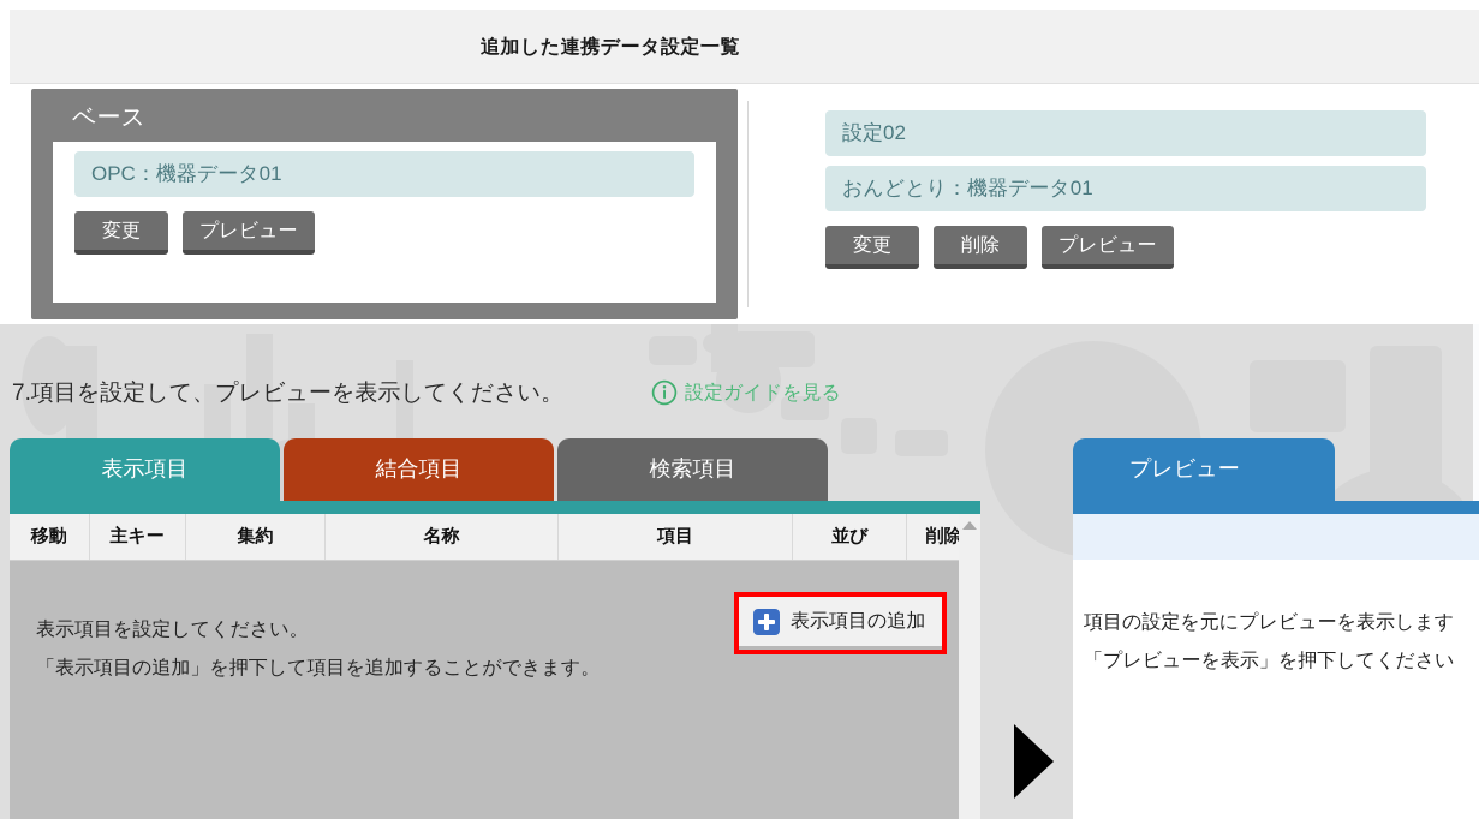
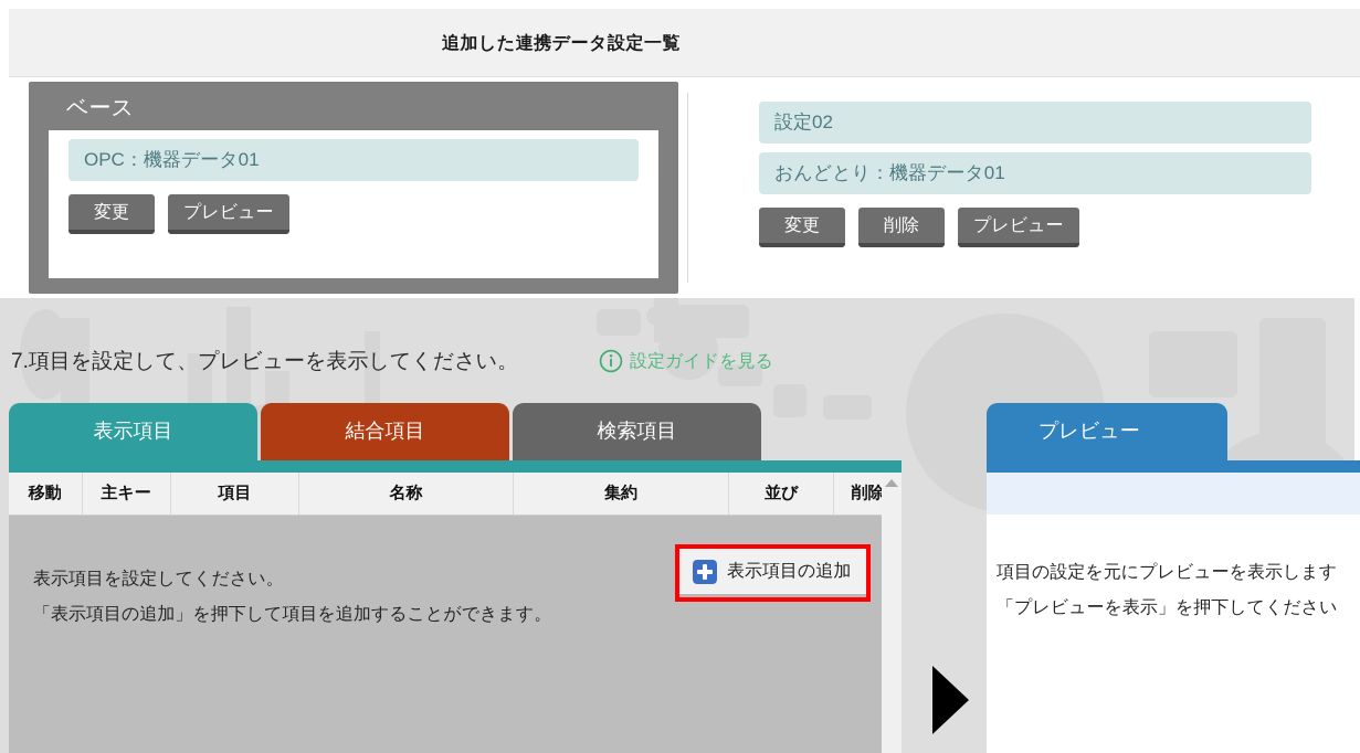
  追加した連携データ設定一覧
  ベース
  OPC：機器データ01
  変更
  プレビュー
  設定02
  おんどとり：機器データ01
  変更
  削除
  プレビュー
  7.項目を設定して、プレビューを表示してください。
  設定ガイドを見る
  表示項目
  結合項目
  検索項目
  移動
  主キー
- 集約
+ 項目
  名称
- 項目
+ 集約
  並び
  削除
  表示項目を設定してください。
  「表示項目の追加」を押下して項目を追加することができます。
  表示項目の追加
  プレビュー
  項目の設定を元にプレビューを表示します
  「プレビューを表示」を押下してください
